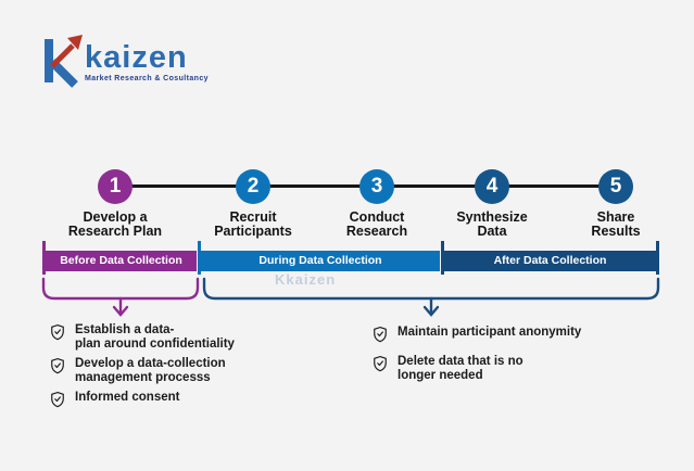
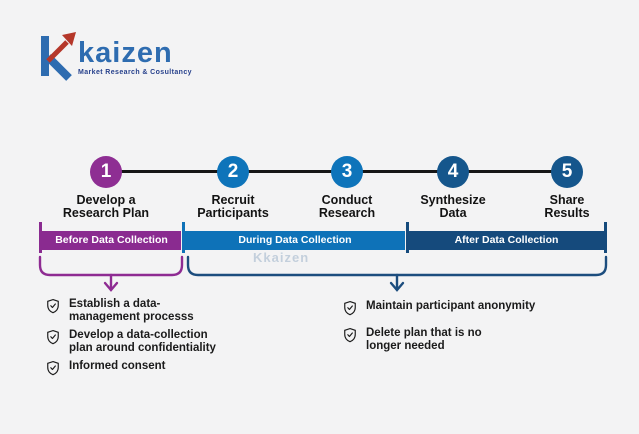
  kaizen
  1
  Develop a
  Research Plan
  2
  Recruit
  Participants
  3
  Conduct
  Research
  4
  Synthesize
  Data
  5
  Share
  Results
  Before Data Collection
  During Data Collection
  After Data Collection
  Kkaizen
  Establish a data-
- plan around confidentiality
+ management processs
  Develop a data-collection
- management processs
+ plan around confidentiality
  Informed consent
  Maintain participant anonymity
- Delete data that is no
+ Delete plan that is no
  longer needed
